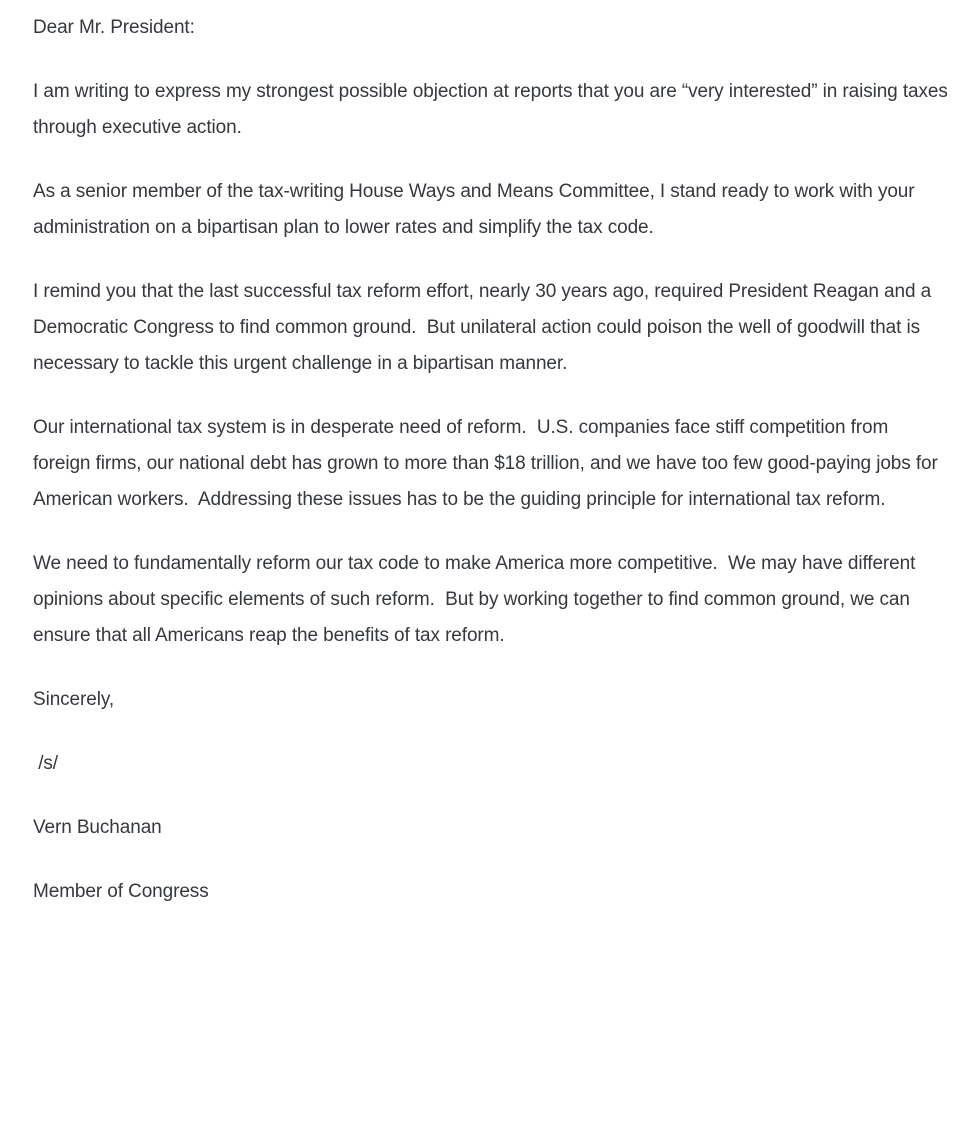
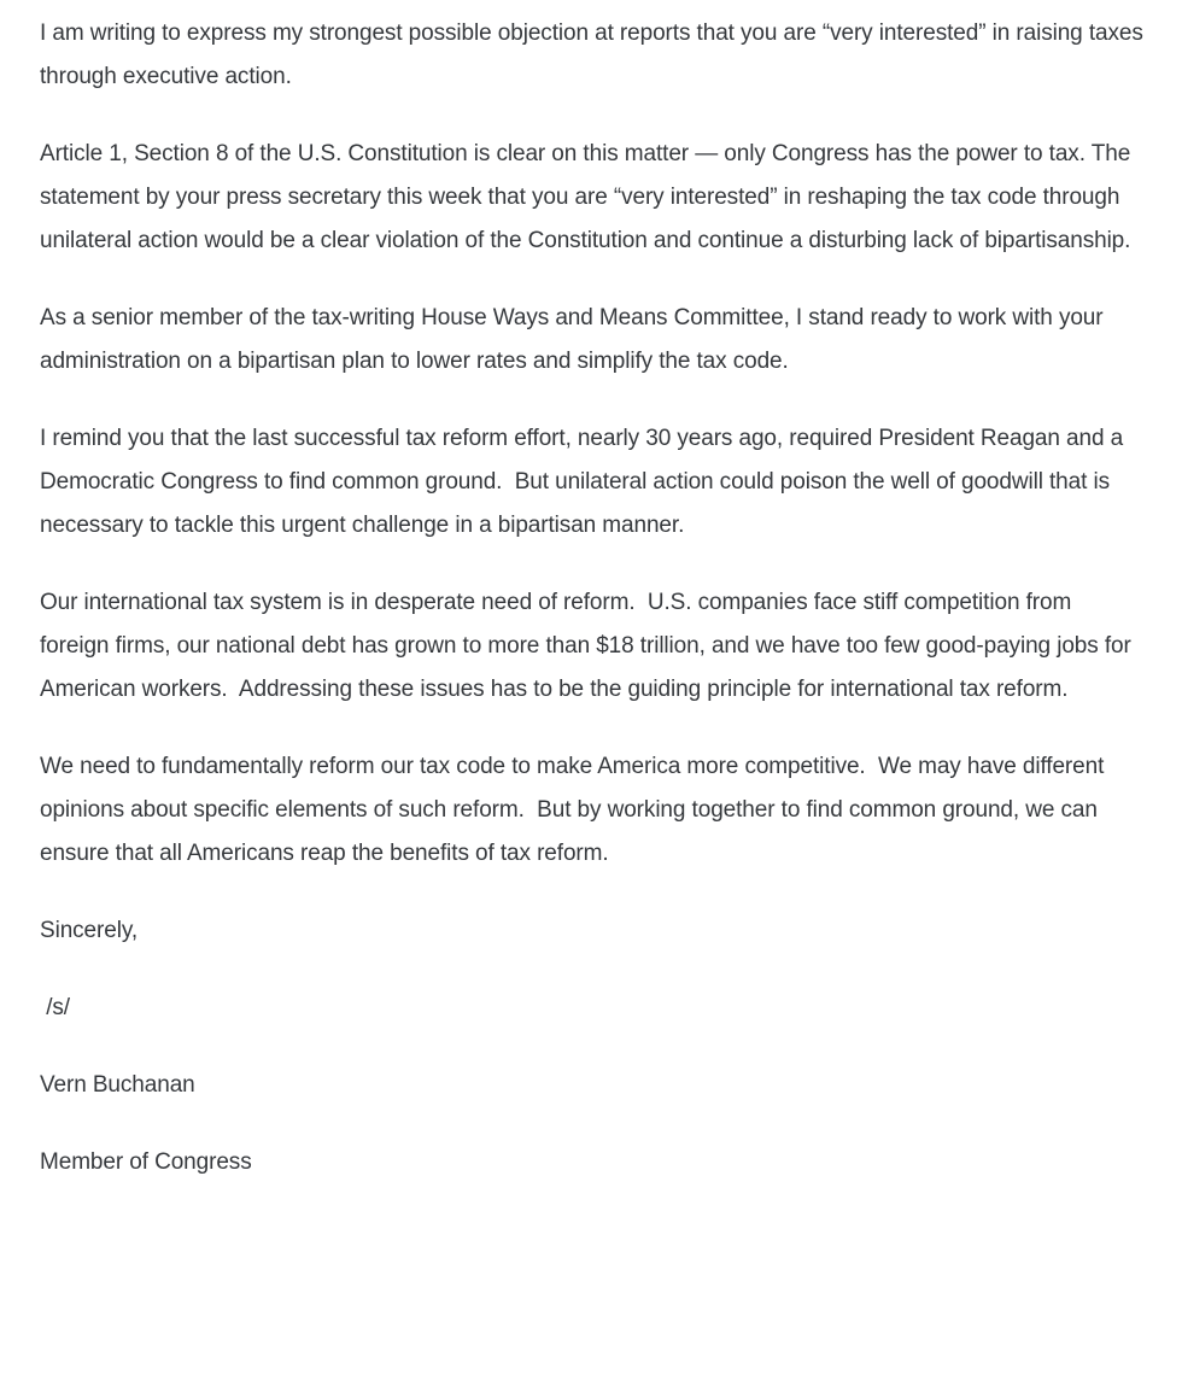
- Dear Mr. President:
  I am writing to express my strongest possible objection at reports that you are “very interested” in raising taxes through executive action.
+ Article 1, Section 8 of the U.S. Constitution is clear on this matter — only Congress has the power to tax. The statement by your press secretary this week that you are “very interested” in reshaping the tax code through unilateral action would be a clear violation of the Constitution and continue a disturbing lack of bipartisanship.
  As a senior member of the tax-writing House Ways and Means Committee, I stand ready to work with your administration on a bipartisan plan to lower rates and simplify the tax code.
  I remind you that the last successful tax reform effort, nearly 30 years ago, required President Reagan and a Democratic Congress to find common ground. But unilateral action could poison the well of goodwill that is necessary to tackle this urgent challenge in a bipartisan manner.
  Our international tax system is in desperate need of reform. U.S. companies face stiff competition from foreign firms, our national debt has grown to more than $18 trillion, and we have too few good-paying jobs for American workers. Addressing these issues has to be the guiding principle for international tax reform.
  We need to fundamentally reform our tax code to make America more competitive. We may have different opinions about specific elements of such reform. But by working together to find common ground, we can ensure that all Americans reap the benefits of tax reform.
  Sincerely,
  /s/
  Vern Buchanan
  Member of Congress
